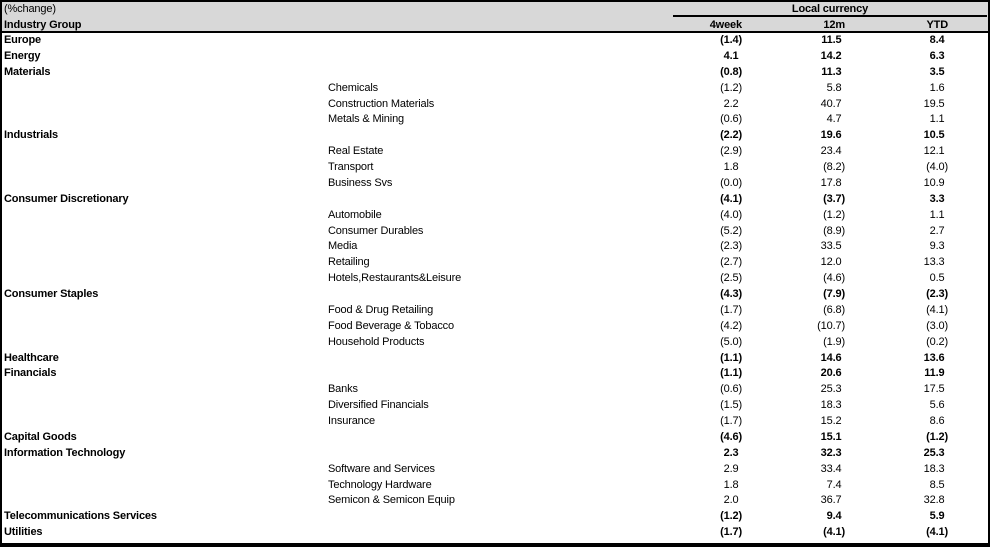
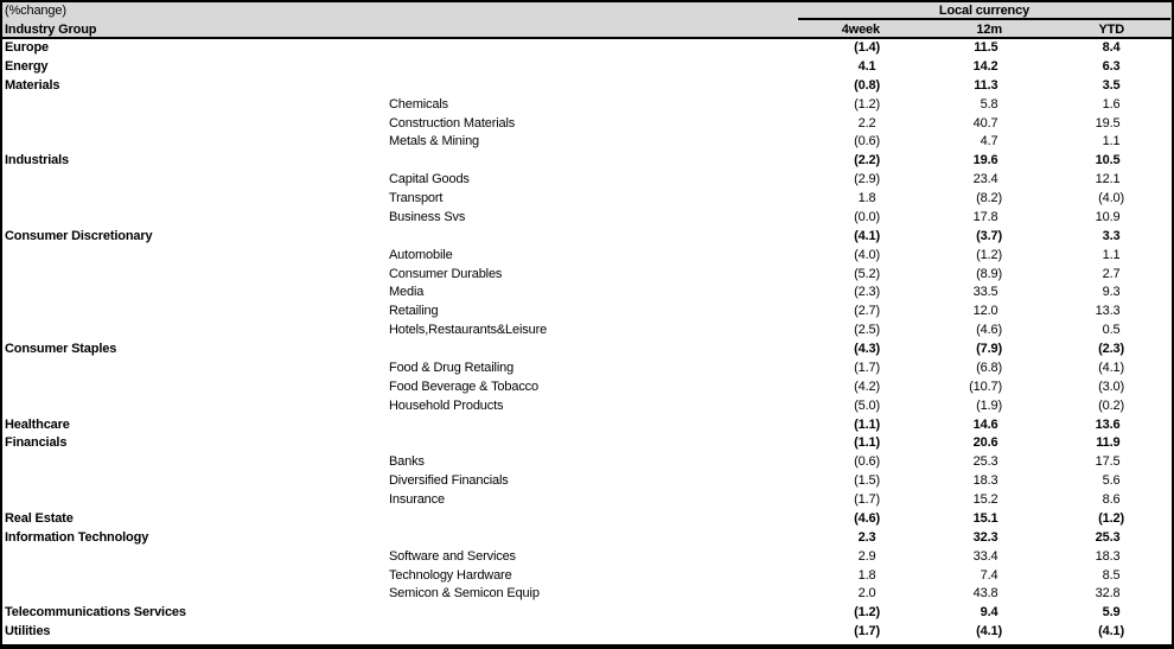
  (%change)
  Local currency
  Industry Group
  4week
  12m
  YTD
  Europe
  (1.4)
  11.5
  8.4
  Energy
  4.1
  14.2
  6.3
  Materials
  (0.8)
  11.3
  3.5
  Chemicals
  (1.2)
  5.8
  1.6
  Construction Materials
  2.2
  40.7
  19.5
  Metals & Mining
  (0.6)
  4.7
  1.1
  Industrials
  (2.2)
  19.6
  10.5
- Real Estate
+ Capital Goods
  (2.9)
  23.4
  12.1
  Transport
  1.8
  (8.2)
  (4.0)
  Business Svs
  (0.0)
  17.8
  10.9
  Consumer Discretionary
  (4.1)
  (3.7)
  3.3
  Automobile
  (4.0)
  (1.2)
  1.1
  Consumer Durables
  (5.2)
  (8.9)
  2.7
  Media
  (2.3)
  33.5
  9.3
  Retailing
  (2.7)
  12.0
  13.3
  Hotels,Restaurants&Leisure
  (2.5)
  (4.6)
  0.5
  Consumer Staples
  (4.3)
  (7.9)
  (2.3)
  Food & Drug Retailing
  (1.7)
  (6.8)
  (4.1)
  Food Beverage & Tobacco
  (4.2)
  (10.7)
  (3.0)
  Household Products
  (5.0)
  (1.9)
  (0.2)
  Healthcare
  (1.1)
  14.6
  13.6
  Financials
  (1.1)
  20.6
  11.9
  Banks
  (0.6)
  25.3
  17.5
  Diversified Financials
  (1.5)
  18.3
  5.6
  Insurance
  (1.7)
  15.2
  8.6
- Capital Goods
+ Real Estate
  (4.6)
  15.1
  (1.2)
  Information Technology
  2.3
  32.3
  25.3
  Software and Services
  2.9
  33.4
  18.3
  Technology Hardware
  1.8
  7.4
  8.5
  Semicon & Semicon Equip
  2.0
- 36.7
+ 43.8
  32.8
  Telecommunications Services
  (1.2)
  9.4
  5.9
  Utilities
  (1.7)
  (4.1)
  (4.1)
